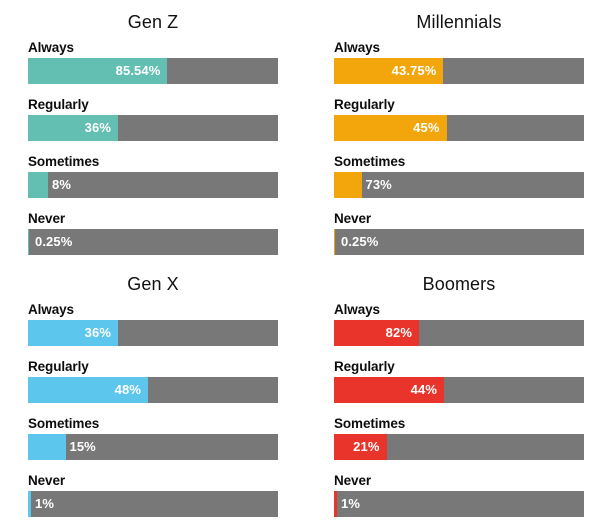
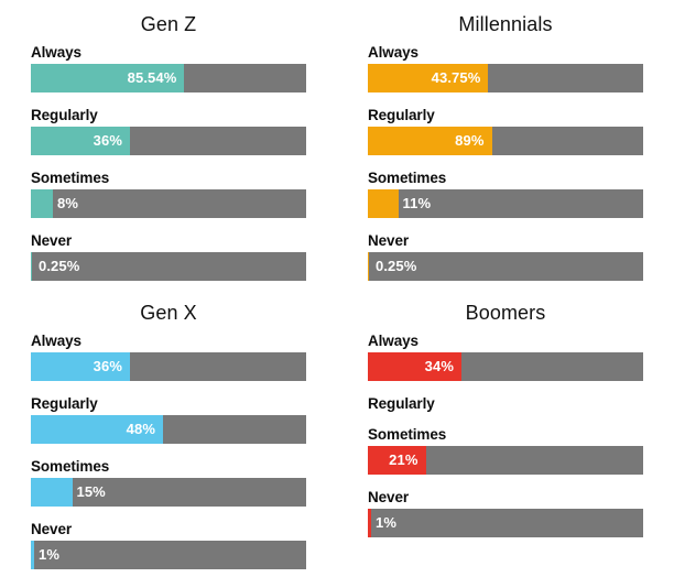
  Gen Z
  Always
  85.54%
  Regularly
  36%
  Sometimes
  8%
  Never
  0.25%
  Millennials
  Always
  43.75%
  Regularly
- 45%
+ 89%
  Sometimes
- 73%
+ 11%
  Never
  0.25%
  Gen X
  Always
  36%
  Regularly
  48%
  Sometimes
  15%
  Never
  1%
  Boomers
  Always
- 82%
+ 34%
  Regularly
- 44%
  Sometimes
  21%
  Never
  1%
